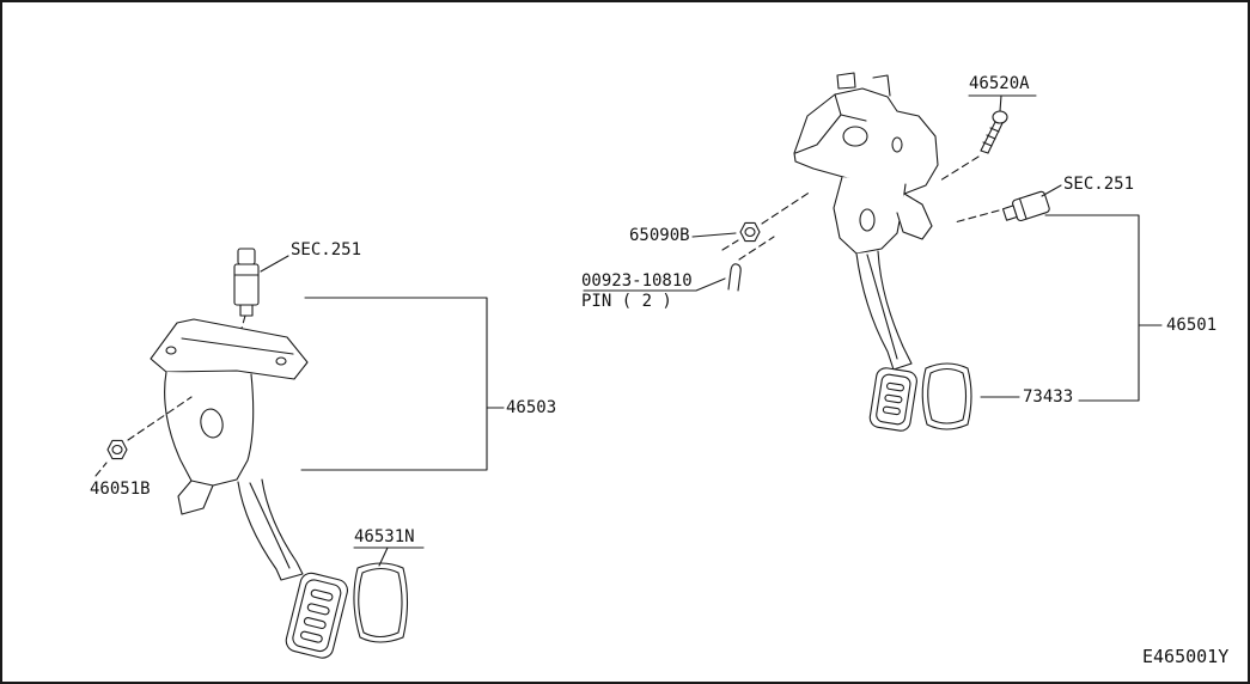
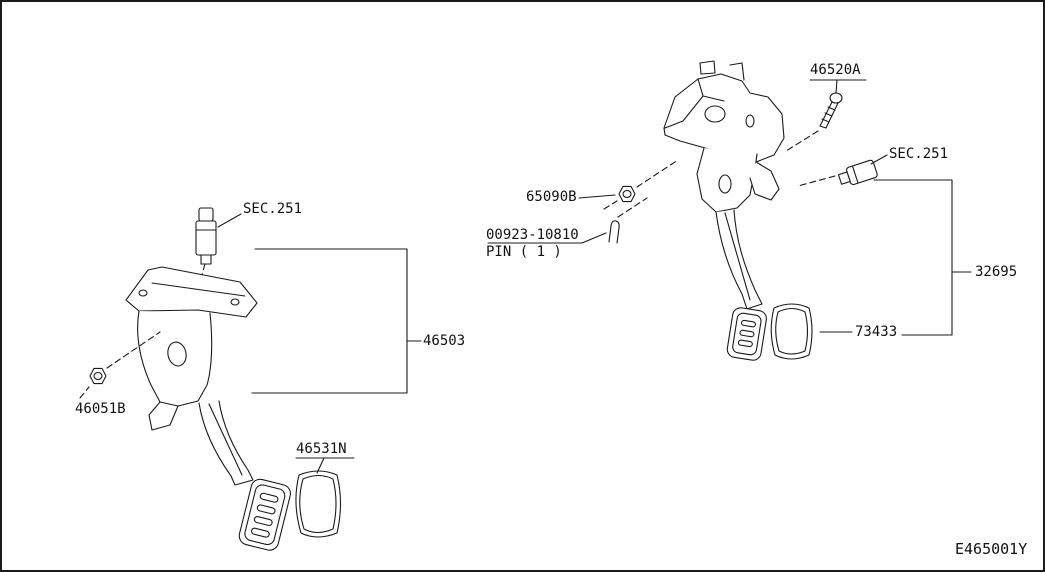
  SEC.251
  46503
  46051B
  46531N
  46520A
  SEC.251
  65090B
  00923-10810
- PIN ( 2 )
+ PIN ( 1 )
- 46501
+ 32695
  73433
  E465001Y
